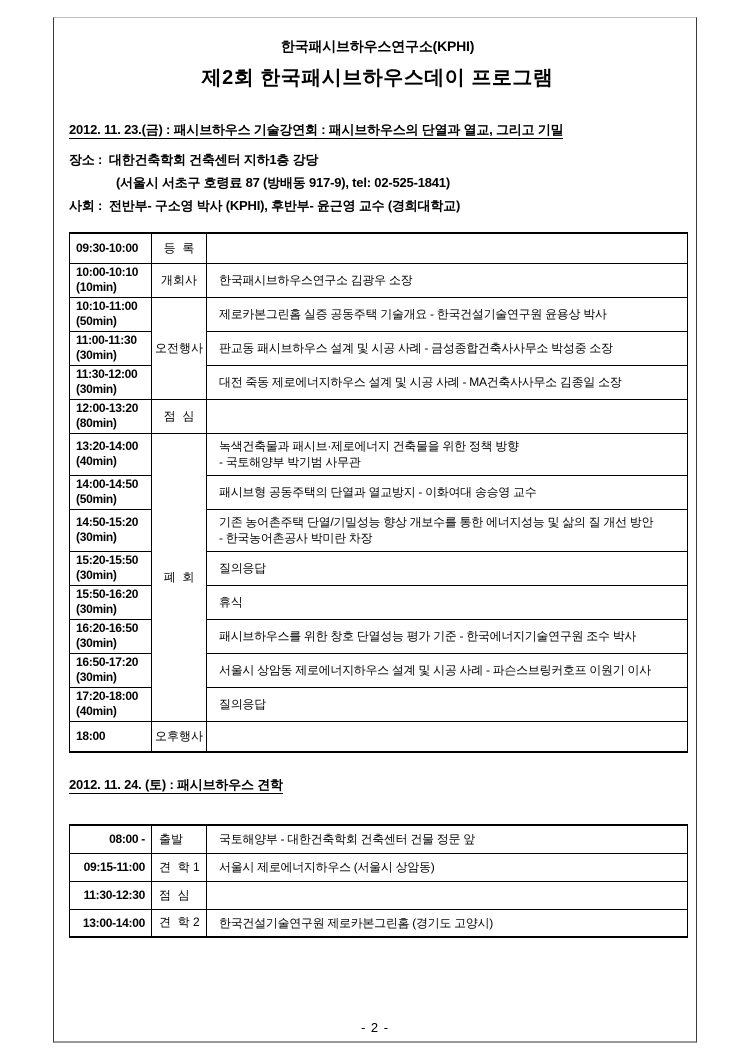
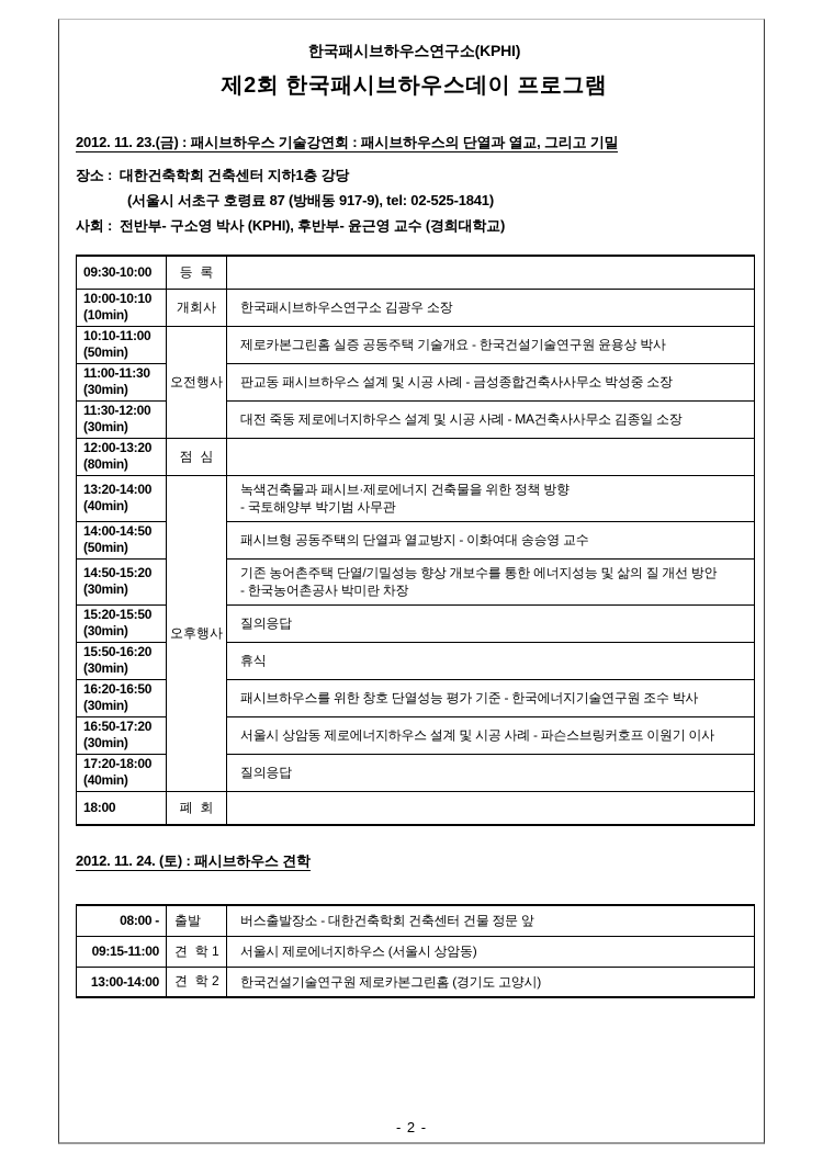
  한국패시브하우스연구소(KPHI)
  제2회 한국패시브하우스데이 프로그램
  2012. 11. 23.(금) : 패시브하우스 기술강연회 : 패시브하우스의 단열과 열교, 그리고 기밀
  장소 : 대한건축학회 건축센터 지하1층 강당
  (서울시 서초구 호령료 87 (방배동 917-9), tel: 02-525-1841)
  사회 : 전반부- 구소영 박사 (KPHI), 후반부- 윤근영 교수 (경희대학교)
  09:30-10:00	등 록
  10:00-10:10(10min)	개회사	한국패시브하우스연구소 김광우 소장
  10:10-11:00(50min)	오전행사	제로카본그린홈 실증 공동주택 기술개요 - 한국건설기술연구원 윤용상 박사
  11:00-11:30(30min)	판교동 패시브하우스 설계 및 시공 사례 - 금성종합건축사사무소 박성중 소장
  11:30-12:00(30min)	대전 죽동 제로에너지하우스 설계 및 시공 사례 - MA건축사사무소 김종일 소장
  12:00-13:20(80min)	점 심
- 13:20-14:00(40min)	폐 회	녹색건축물과 패시브·제로에너지 건축물을 위한 정책 방향- 국토해양부 박기범 사무관
+ 13:20-14:00(40min)	오후행사	녹색건축물과 패시브·제로에너지 건축물을 위한 정책 방향- 국토해양부 박기범 사무관
  14:00-14:50(50min)	패시브형 공동주택의 단열과 열교방지 - 이화여대 송승영 교수
  14:50-15:20(30min)	기존 농어촌주택 단열/기밀성능 향상 개보수를 통한 에너지성능 및 삶의 질 개선 방안- 한국농어촌공사 박미란 차장
  15:20-15:50(30min)	질의응답
  15:50-16:20(30min)	휴식
  16:20-16:50(30min)	패시브하우스를 위한 창호 단열성능 평가 기준 - 한국에너지기술연구원 조수 박사
  16:50-17:20(30min)	서울시 상암동 제로에너지하우스 설계 및 시공 사례 - 파슨스브링커호프 이원기 이사
  17:20-18:00(40min)	질의응답
- 18:00	오후행사
+ 18:00	폐 회
  2012. 11. 24. (토) : 패시브하우스 견학
- 08:00 -	출발	국토해양부 - 대한건축학회 건축센터 건물 정문 앞
+ 08:00 -	출발	버스출발장소 - 대한건축학회 건축센터 건물 정문 앞
  09:15-11:00	견 학 1	서울시 제로에너지하우스 (서울시 상암동)
- 11:30-12:30	점 심
  13:00-14:00	견 학 2	한국건설기술연구원 제로카본그린홈 (경기도 고양시)
  - 2 -
